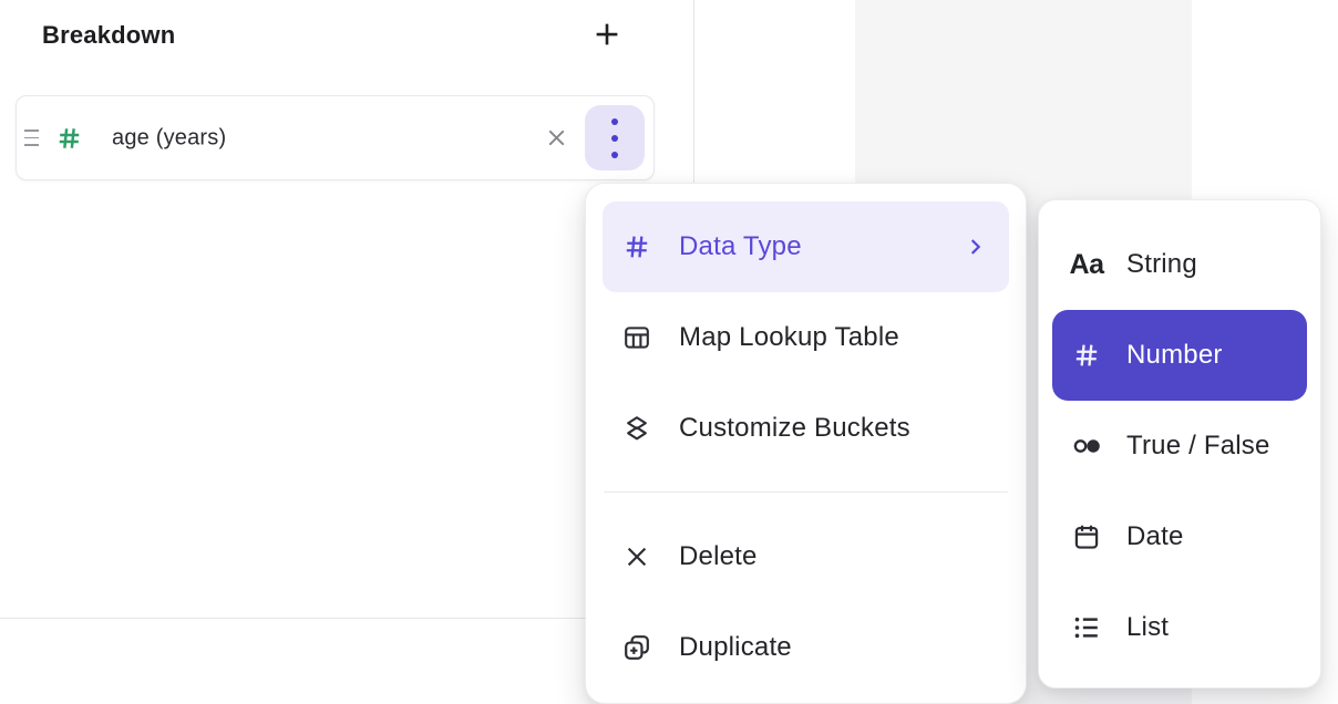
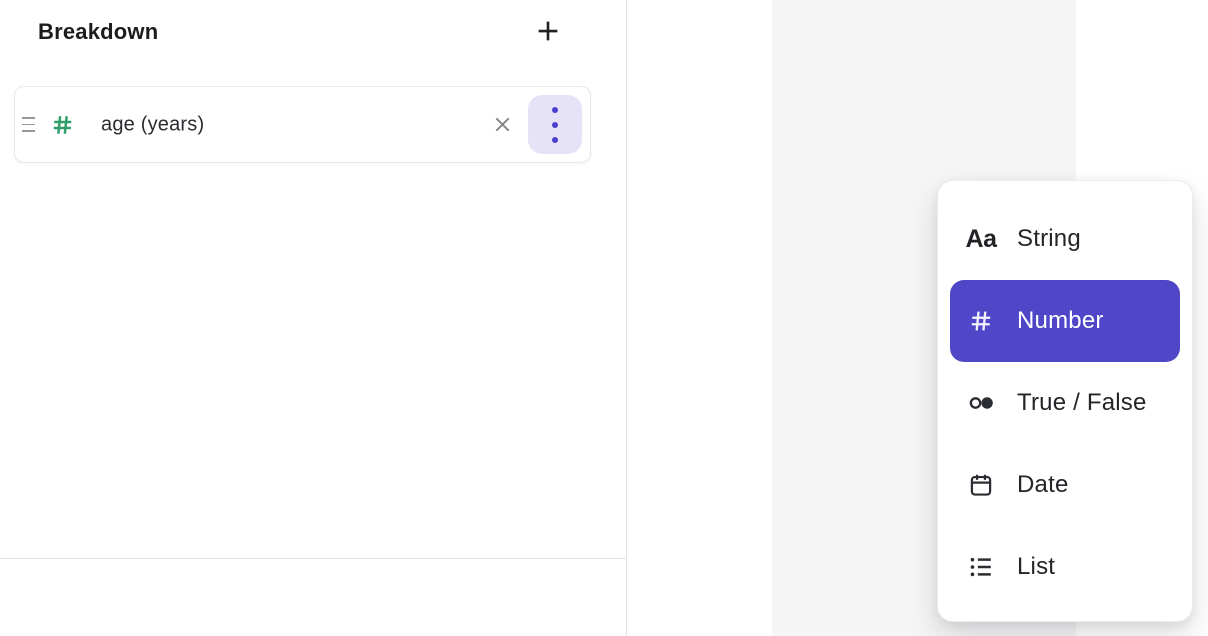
  Breakdown
  age (years)
- Data Type
- Map Lookup Table
- Customize Buckets
- Delete
- Duplicate
  Aa
  String
  Number
  True / False
  Date
  List
